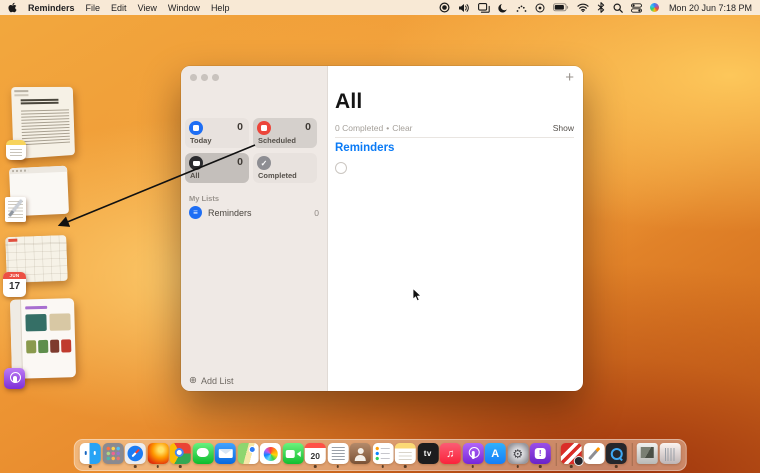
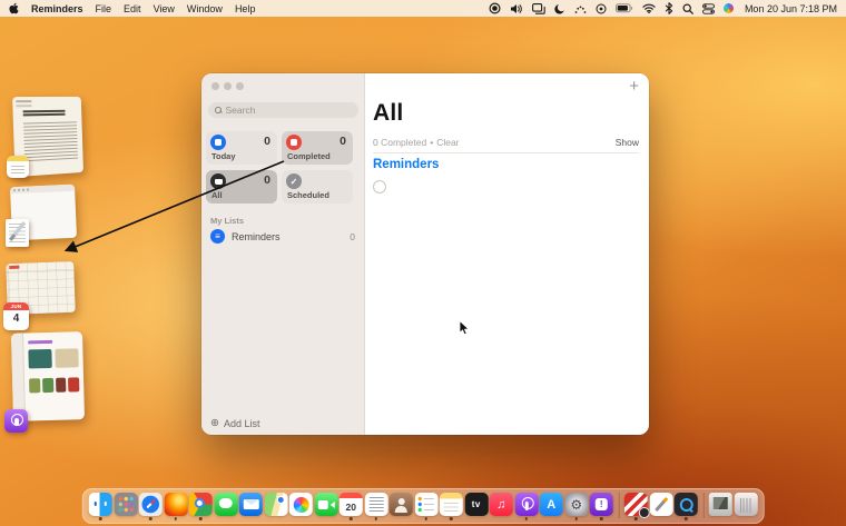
  Reminders
  File
  Edit
  View
  Window
  Help
  Mon 20 Jun 7:18 PM
- 17
+ 4
+ Search
  0
  Today
  0
- Scheduled
+ Completed
  0
  All
- Completed
+ Scheduled
  My Lists
  ≡
  Reminders
  0
  Add List
  +
  All
  0 Completed
  •
  Clear
  Show
  Reminders
  20
  tv
  ♫
  A
  ⚙
  !
